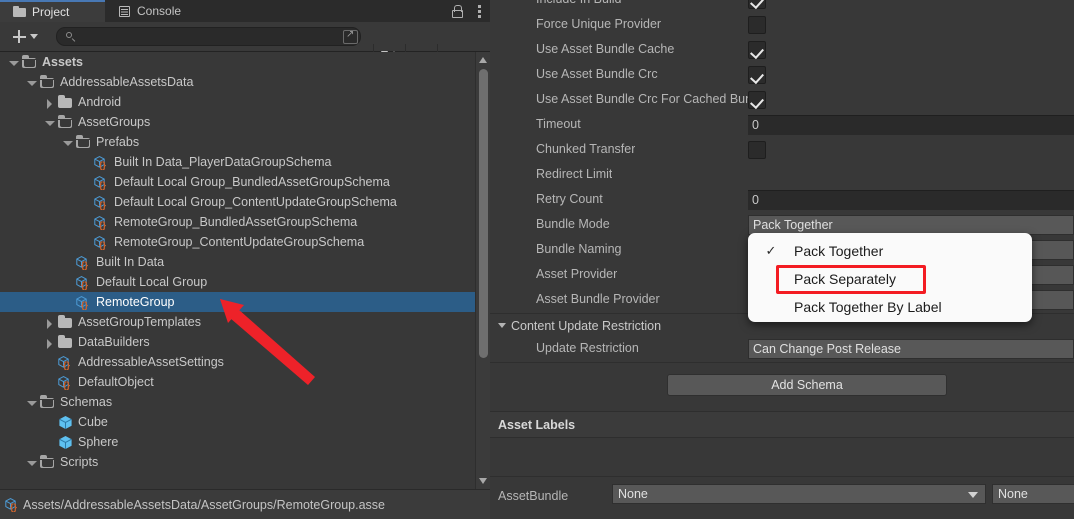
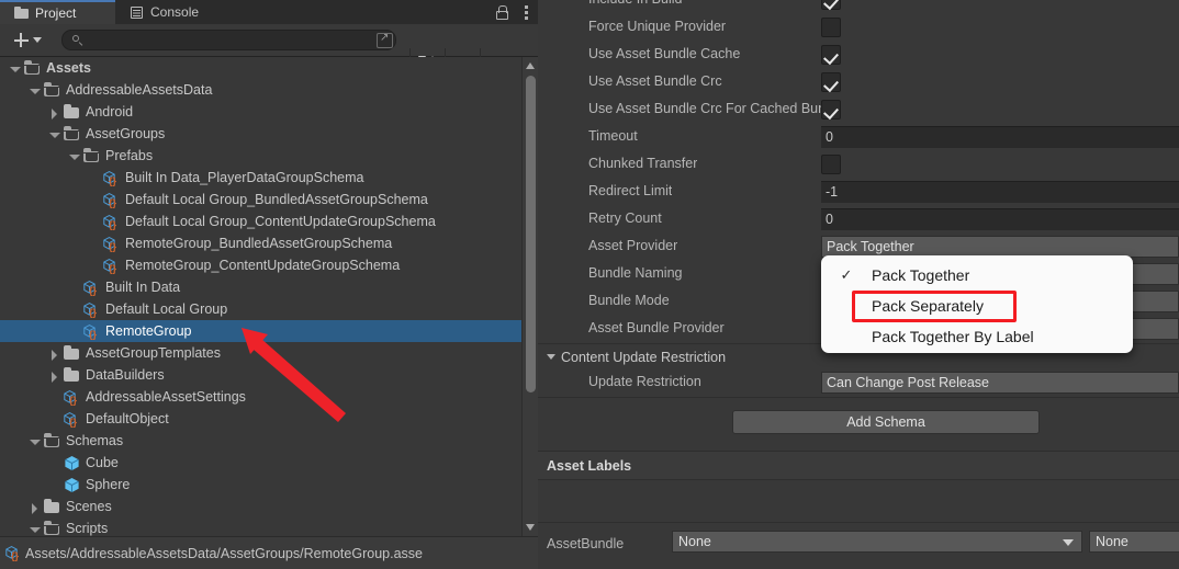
  Project
  Console
  Assets
  AddressableAssetsData
  Android
  AssetGroups
  Prefabs
  {}
  Built In Data_PlayerDataGroupSchema
  {}
  Default Local Group_BundledAssetGroupSchema
  {}
  Default Local Group_ContentUpdateGroupSchema
  {}
  RemoteGroup_BundledAssetGroupSchema
  {}
  RemoteGroup_ContentUpdateGroupSchema
  {}
  Built In Data
  {}
  Default Local Group
  {}
  RemoteGroup
  AssetGroupTemplates
  DataBuilders
  {}
  AddressableAssetSettings
  {}
  DefaultObject
  Schemas
  Cube
  Sphere
+ Scenes
  Scripts
  {}
  Assets/AddressableAssetsData/AssetGroups/RemoteGroup.asse
  Force Unique Provider
  Use Asset Bundle Cache
  Use Asset Bundle Crc
  Use Asset Bundle Crc For Cached Bu
  Timeout
  0
  Chunked Transfer
  Redirect Limit
+ -1
  Retry Count
  0
- Bundle Mode
+ Asset Provider
  Pack Together
  Bundle Naming
- Asset Provider
+ Bundle Mode
  Asset Bundle Provider
  Content Update Restriction
  Update Restriction
  Can Change Post Release
  Add Schema
  Asset Labels
  AssetBundle
  None
  None
  ✓
  Pack Together
  Pack Separately
  Pack Together By Label
